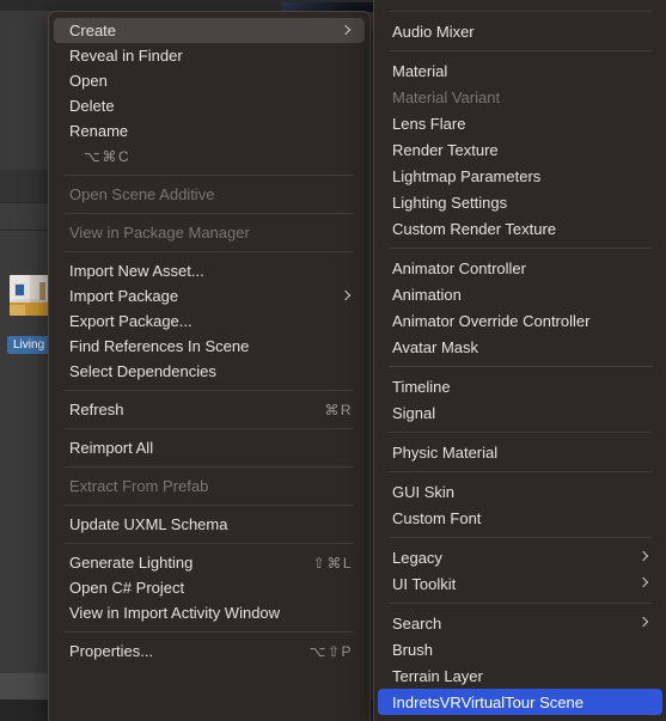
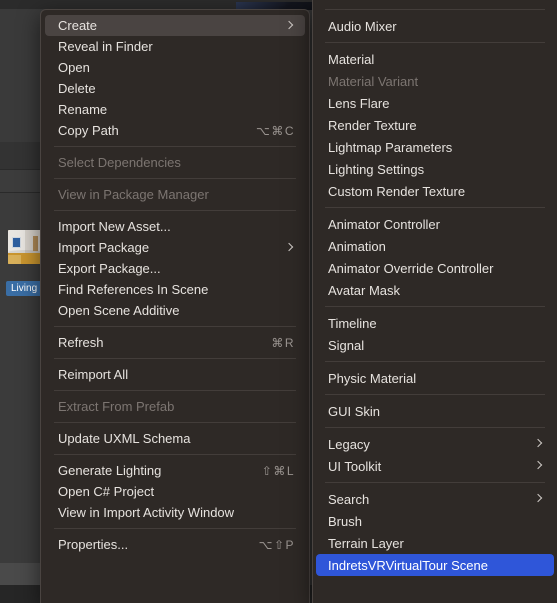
  Living
  Create
  Reveal in Finder
  Open
  Delete
  Rename
+ Copy Path
  ⌥⌘C
- Open Scene Additive
+ Select Dependencies
  View in Package Manager
  Import New Asset...
  Import Package
  Export Package...
  Find References In Scene
- Select Dependencies
+ Open Scene Additive
  Refresh
  ⌘R
  Reimport All
  Extract From Prefab
  Update UXML Schema
  Generate Lighting
  ⇧⌘L
  Open C# Project
  View in Import Activity Window
  Properties...
  ⌥⇧P
  Audio Mixer
  Material
  Material Variant
  Lens Flare
  Render Texture
  Lightmap Parameters
  Lighting Settings
  Custom Render Texture
  Animator Controller
  Animation
  Animator Override Controller
  Avatar Mask
  Timeline
  Signal
  Physic Material
  GUI Skin
- Custom Font
  Legacy
  UI Toolkit
  Search
  Brush
  Terrain Layer
  IndretsVRVirtualTour Scene
